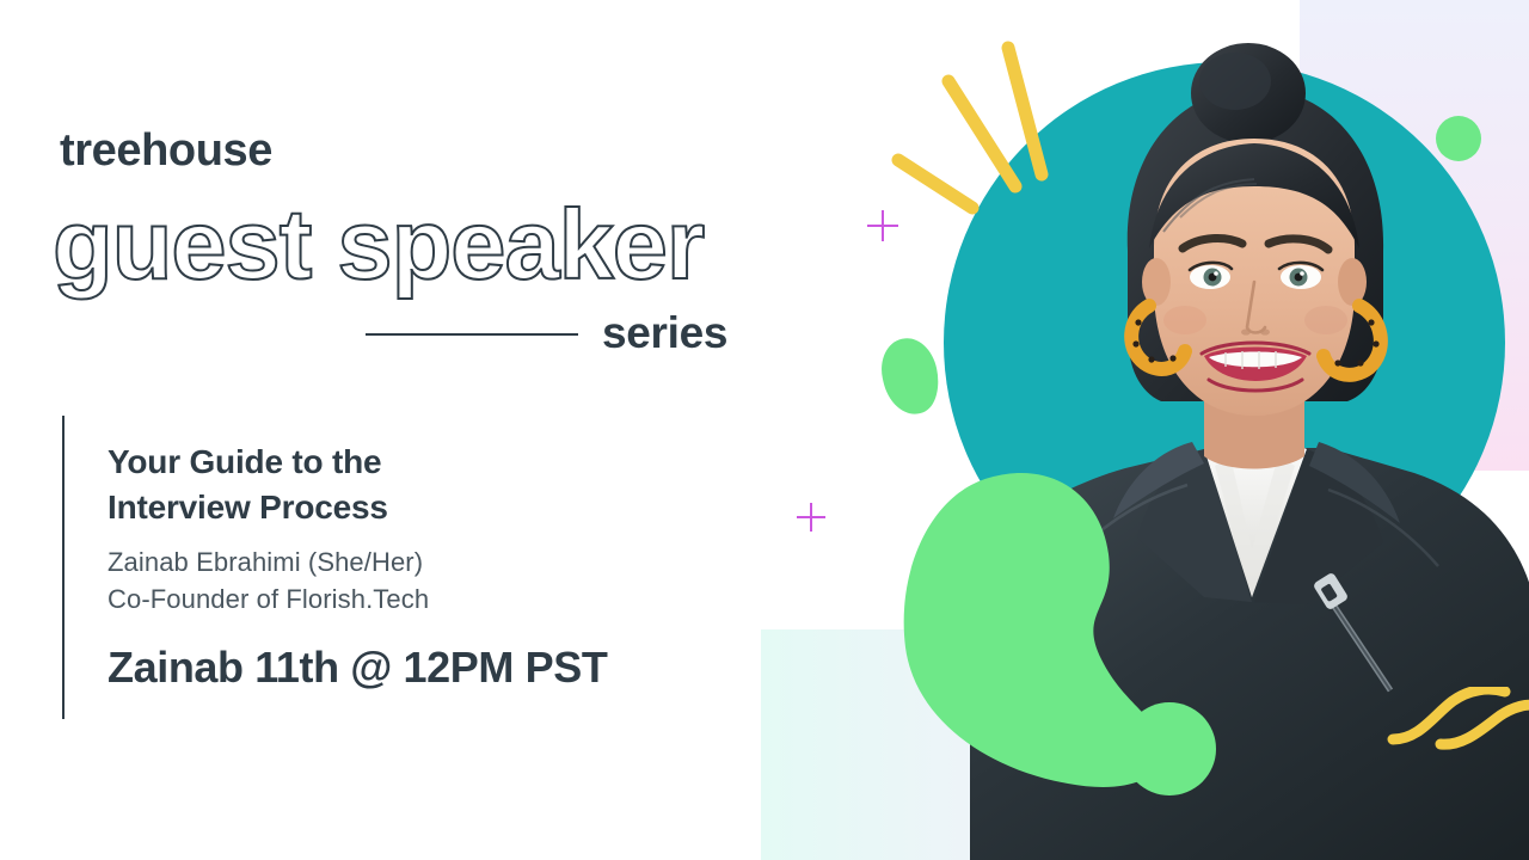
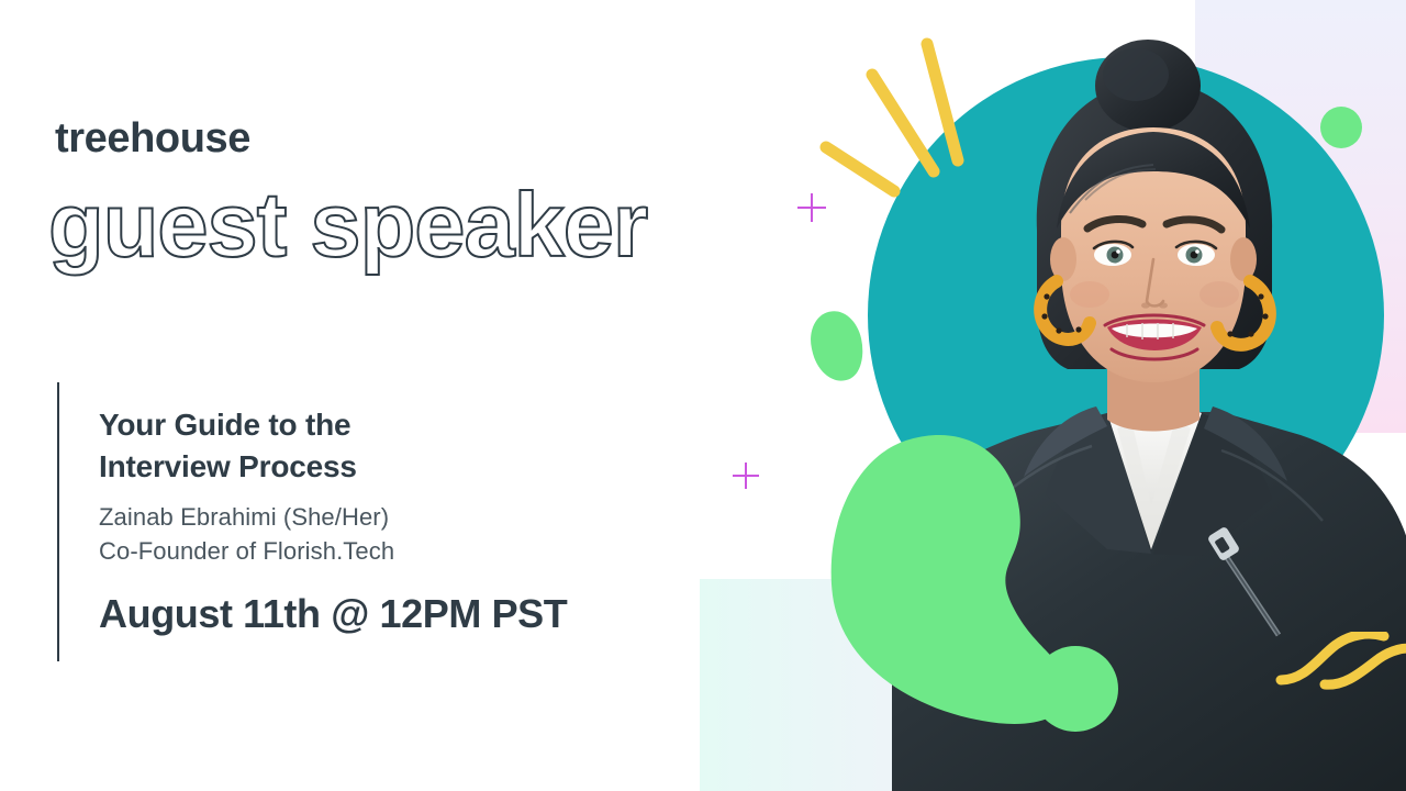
  treehouse
  guest speaker
- series
  Your Guide to the
  Interview Process
  Zainab Ebrahimi (She/Her)
  Co-Founder of Florish.Tech
- Zainab 11th @ 12PM PST
+ August 11th @ 12PM PST
